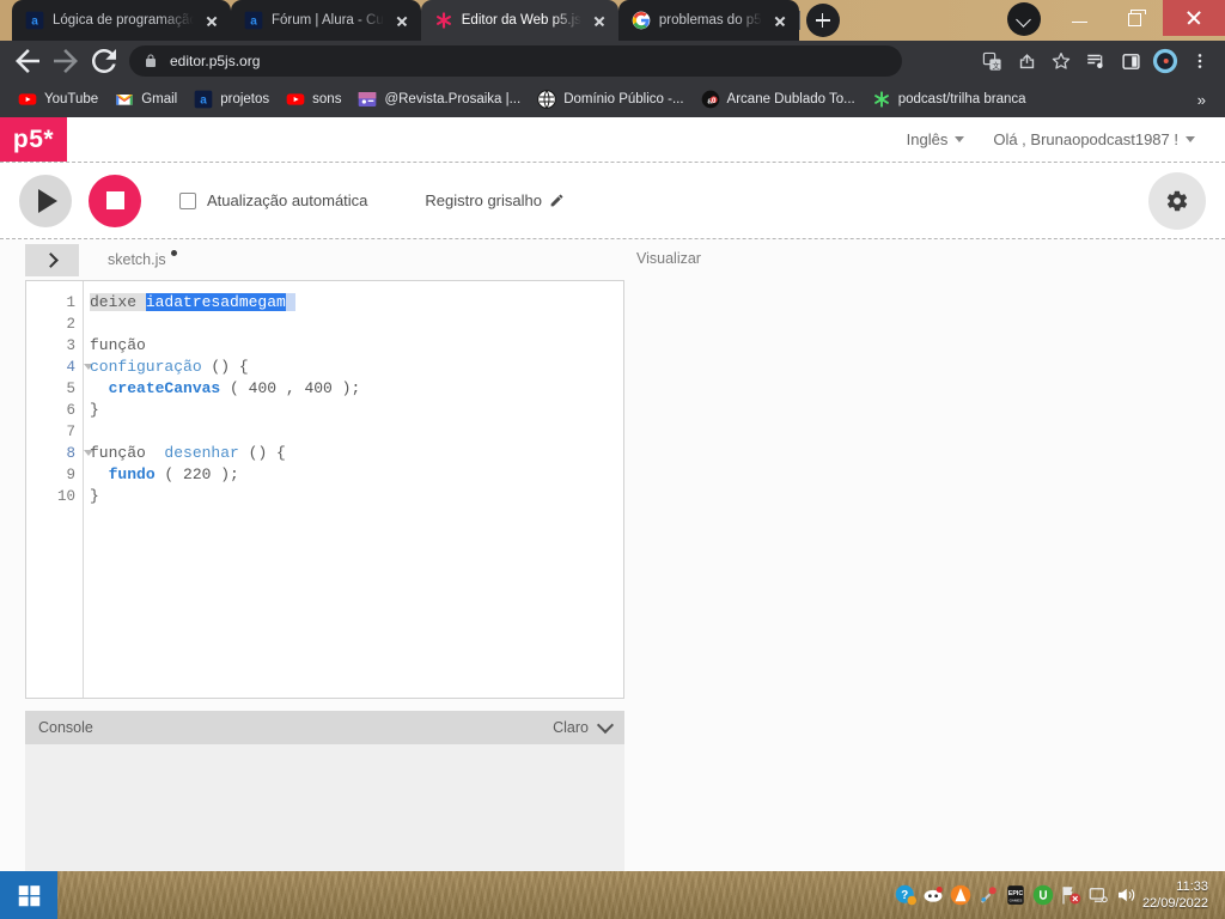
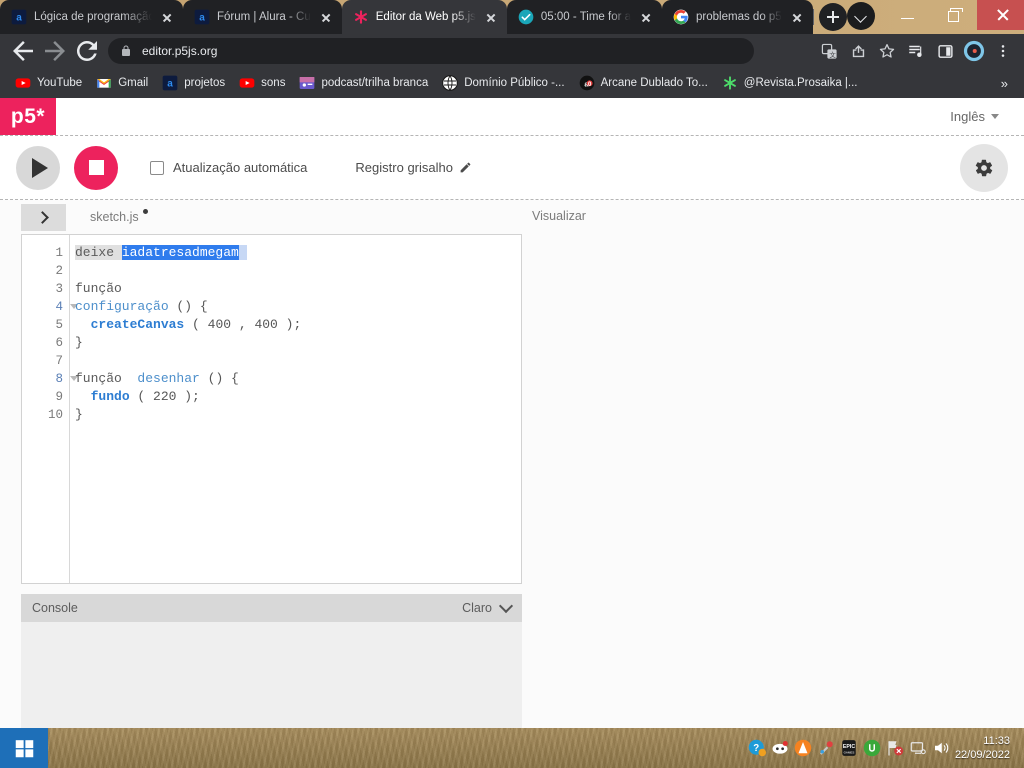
  a
  Lógica de programação
  a
  Fórum | Alura - Cu
  Editor da Web p5.js
+ 05:00 - Time for a
  problemas do p5
  editor.p5js.org
  YouTube
  Gmail
  a
  projetos
  sons
- @Revista.Prosaika |...
+ podcast/trilha branca
  Domínio Público -...
  a
  Arcane Dublado To...
- podcast/trilha branca
+ @Revista.Prosaika |...
  »
  p5*
  Inglês
- Olá , Brunaopodcast1987 !
  Atualização automática
  Registro grisalho
  sketch.js
  1
  2
  3
  4
  5
  6
  7
  8
  9
  10
  deixe iadatresadmegam
  função
  configuração () {
  createCanvas ( 400 , 400 );
  }
  função desenhar () {
  fundo ( 220 );
  }
  Console
  Claro
  Visualizar
  ?
  11:33
  22/09/2022
